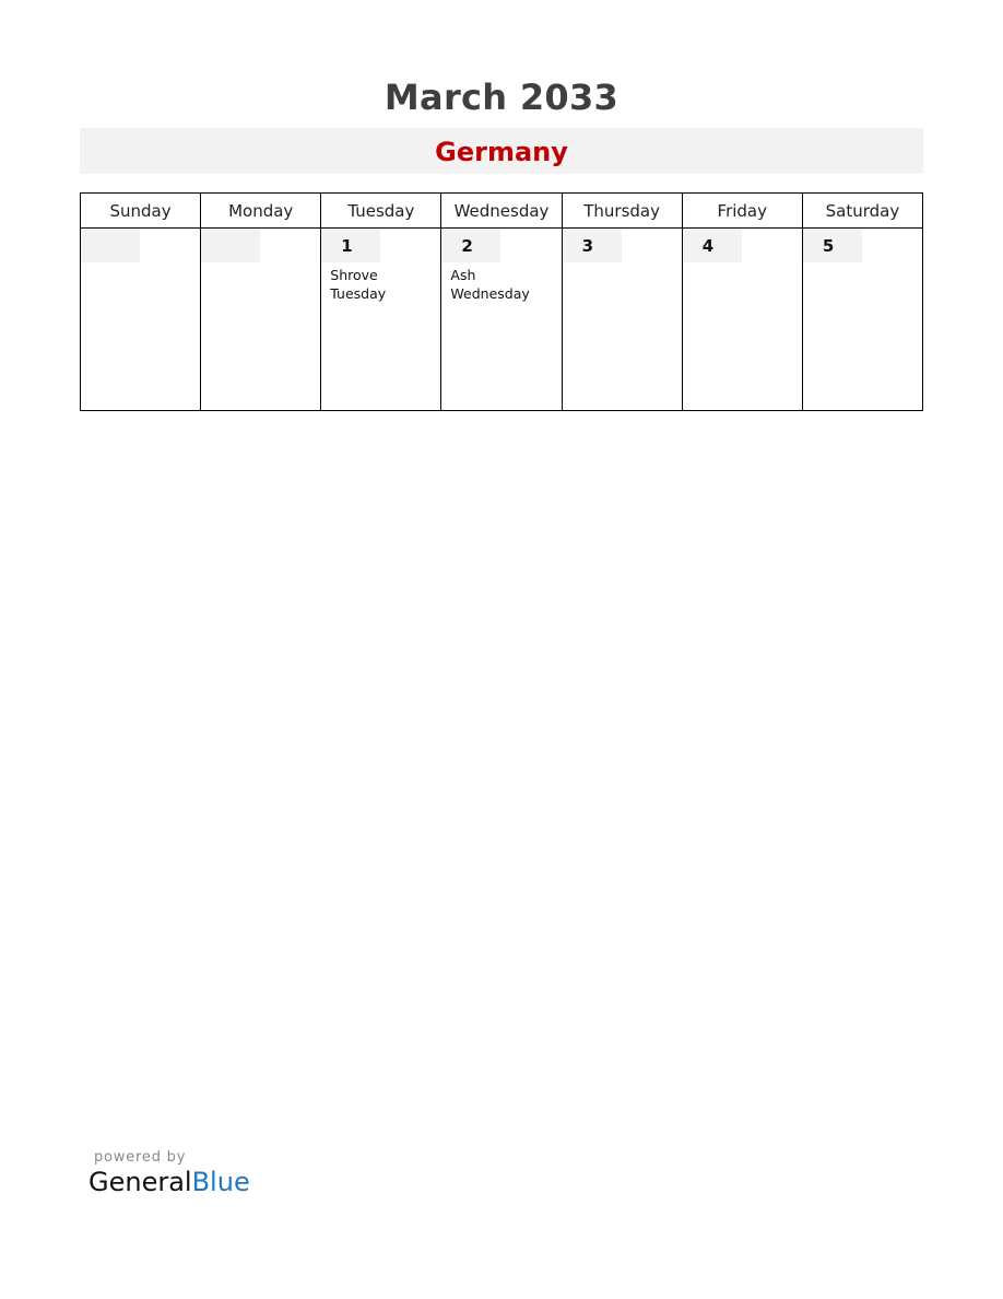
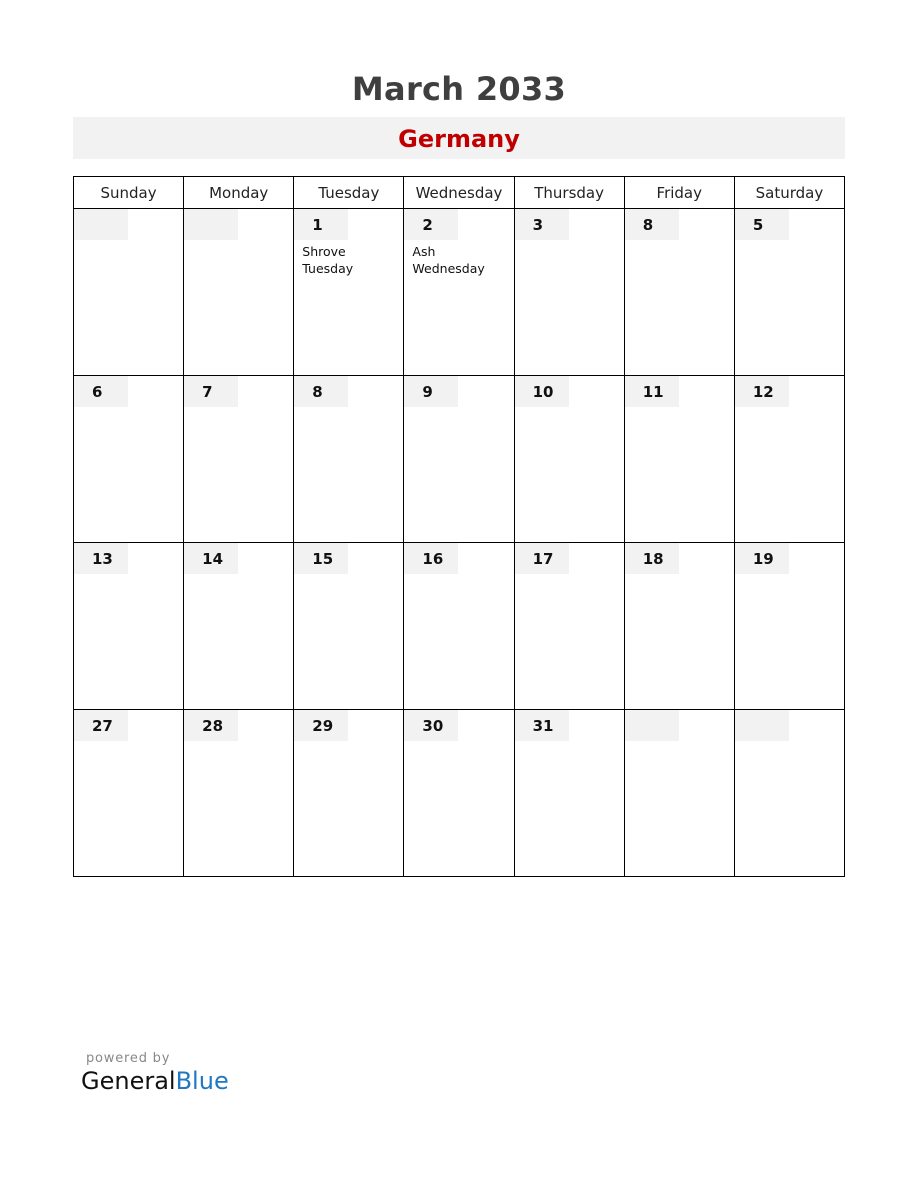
  March 2033
  Germany
  Sunday	Monday	Tuesday	Wednesday	Thursday	Friday	Saturday
- 		1Shrove Tuesday	2Ash Wednesday	3	4	5
+ 		1Shrove Tuesday	2Ash Wednesday	3	8	5
+ 6	7	8	9	10	11	12
+ 13	14	15	16	17	18	19
+ 27	28	29	30	31
  powered by
  GeneralBlue
